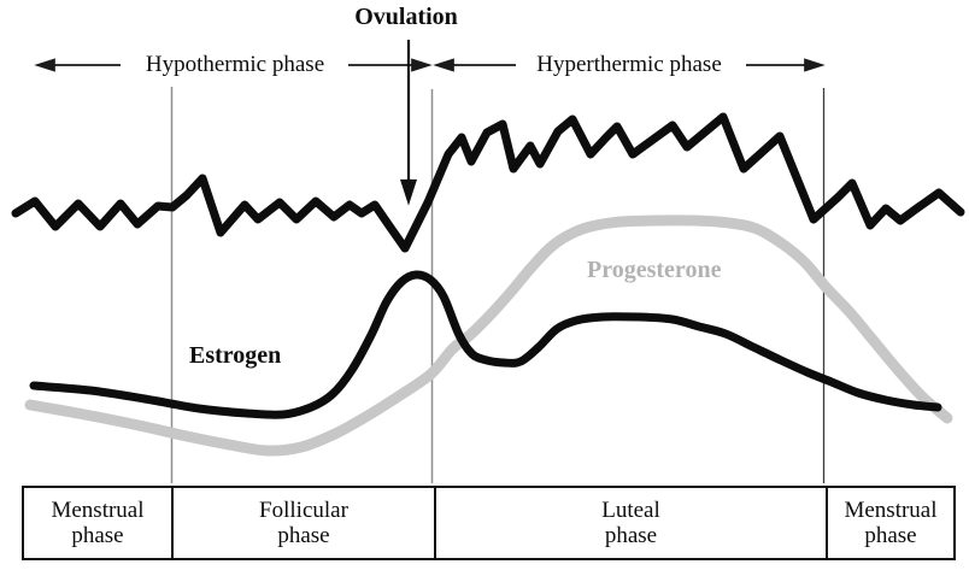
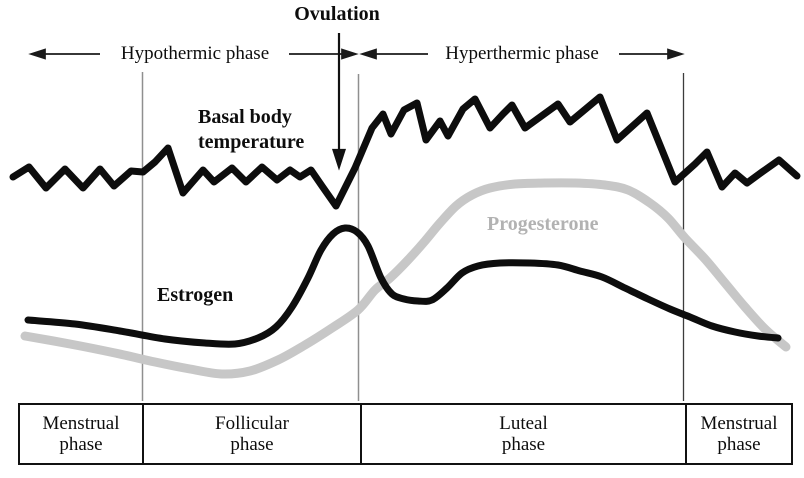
  Ovulation
  Hypothermic phase
  Hyperthermic phase
+ Basal body
+ temperature
  Estrogen
  Progesterone
  Menstrual
  phase
  Follicular
  phase
  Luteal
  phase
  Menstrual
  phase
